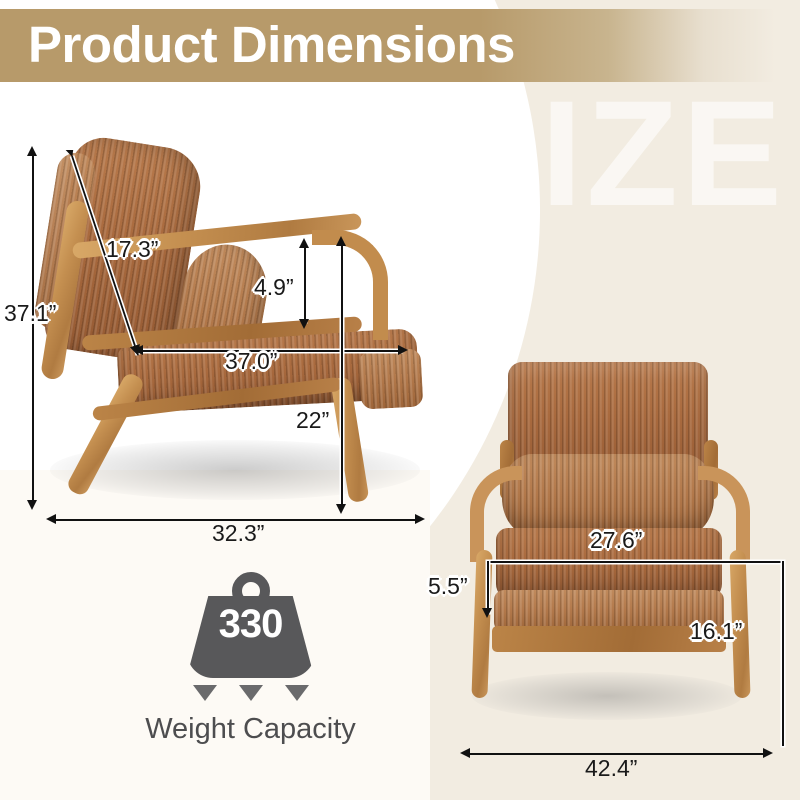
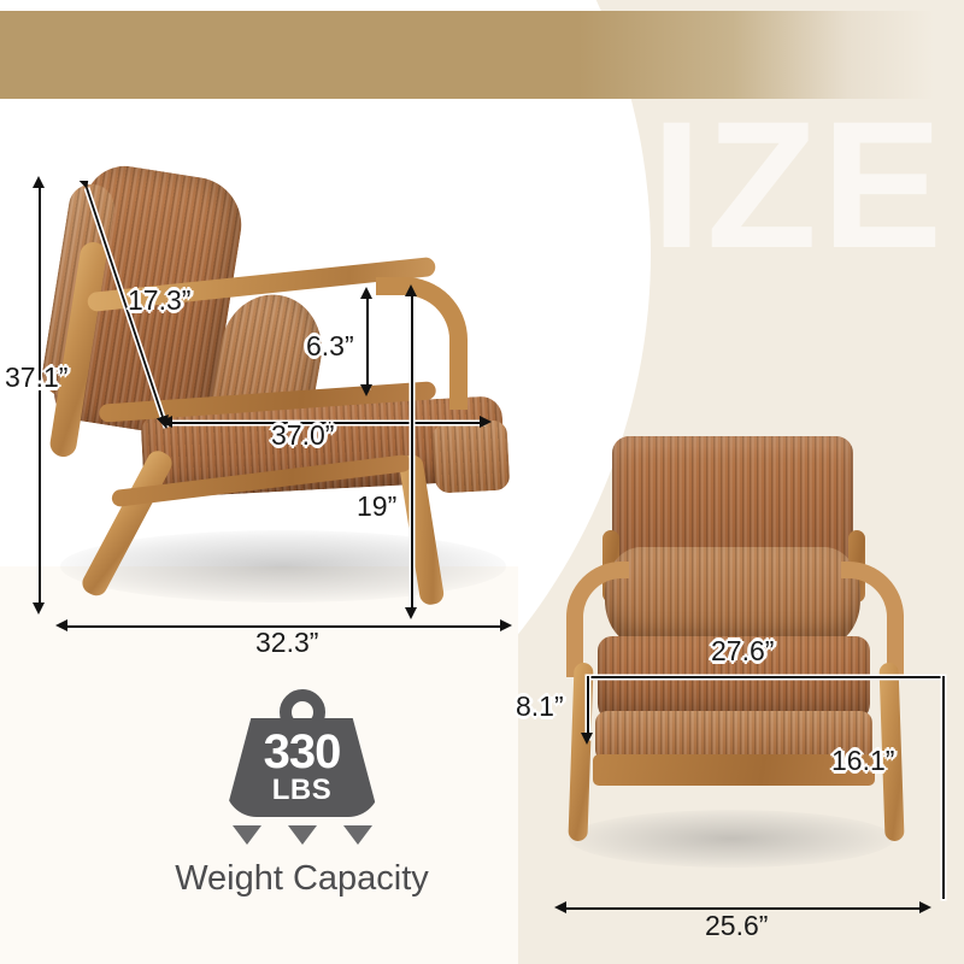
  SIZE
- Product Dimensions
  37.1”
  17.3”
- 4.9”
+ 6.3”
  37.0”
- 22”
+ 19”
  32.3”
  27.6”
- 5.5”
+ 8.1”
  16.1”
- 42.4”
+ 25.6”
  330
+ LBS
  Weight Capacity
